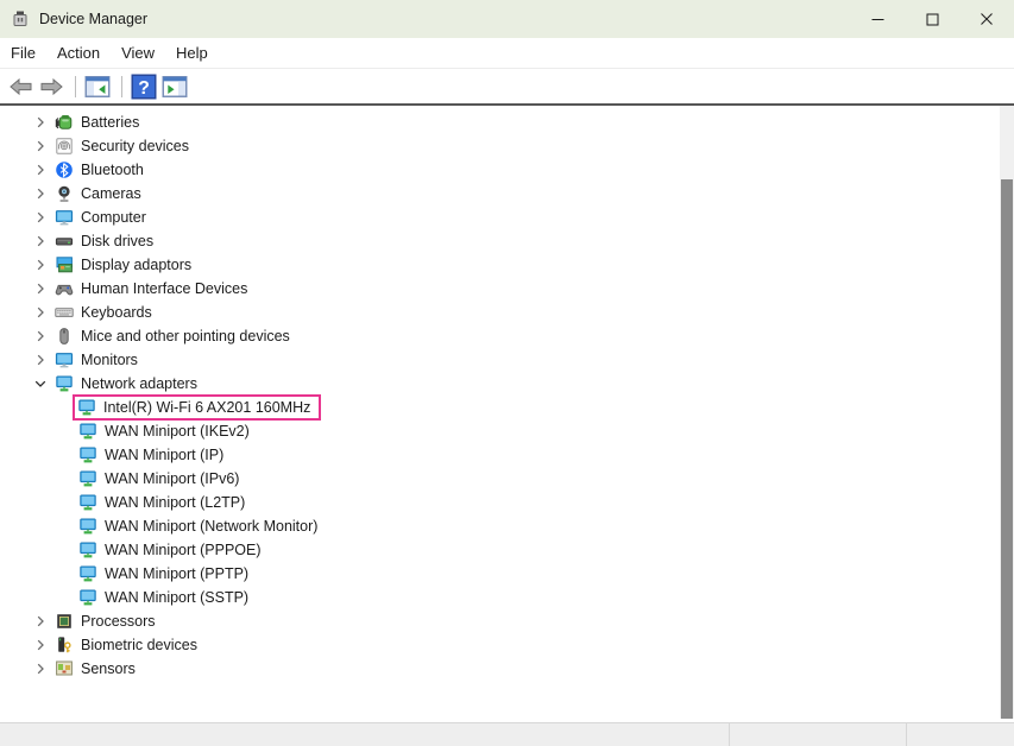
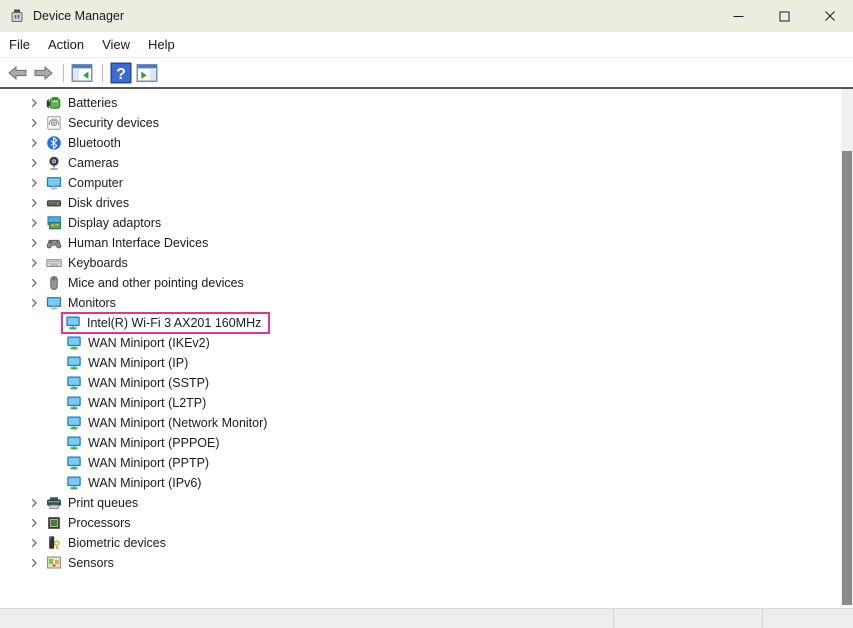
  Device Manager
  File
  Action
  View
  Help
  ?
  Batteries
  Security devices
  Bluetooth
  Cameras
  Computer
  Disk drives
  Display adaptors
  Human Interface Devices
  Keyboards
  Mice and other pointing devices
  Monitors
- Network adapters
- Intel(R) Wi-Fi 6 AX201 160MHz
+ Intel(R) Wi-Fi 3 AX201 160MHz
  WAN Miniport (IKEv2)
  WAN Miniport (IP)
- WAN Miniport (IPv6)
+ WAN Miniport (SSTP)
  WAN Miniport (L2TP)
  WAN Miniport (Network Monitor)
  WAN Miniport (PPPOE)
  WAN Miniport (PPTP)
- WAN Miniport (SSTP)
+ WAN Miniport (IPv6)
+ Print queues
  Processors
  Biometric devices
  Sensors
